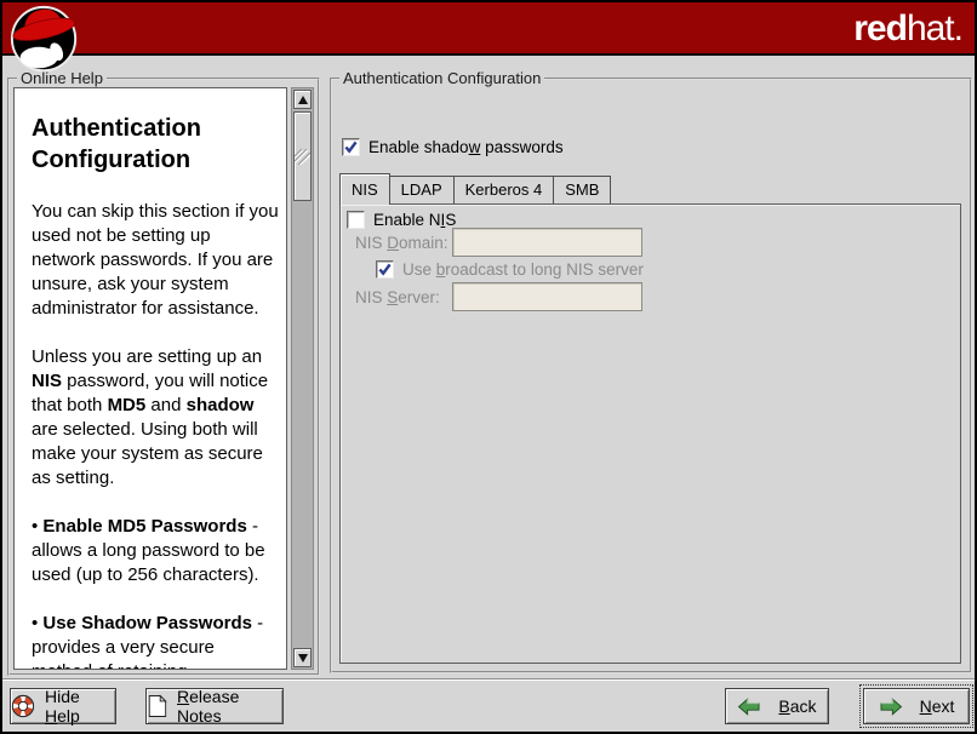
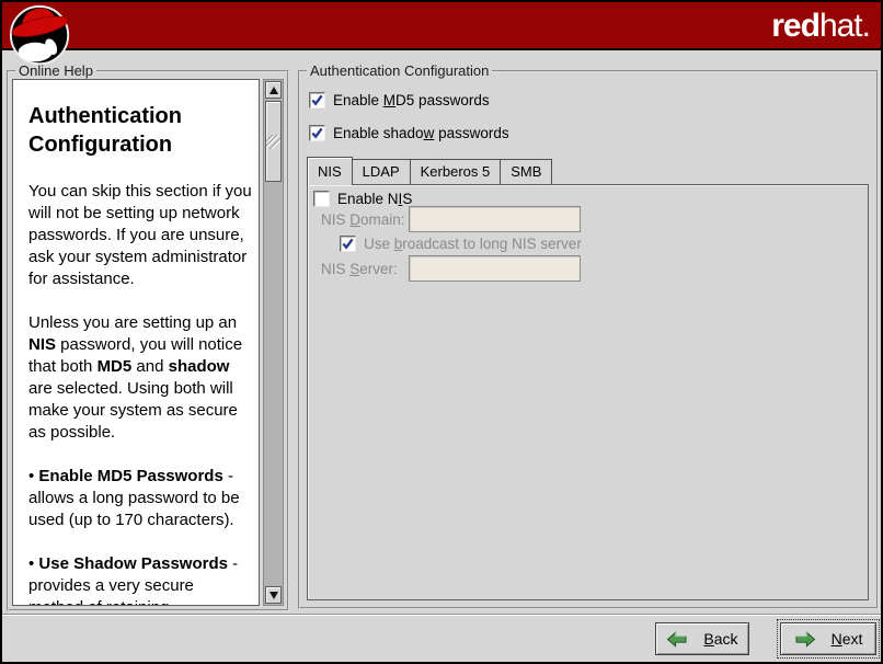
  redhat.
  Online Help
  Authentication Configuration
- You can skip this section if you used not be setting up network passwords. If you are unsure, ask your system administrator for assistance.
+ You can skip this section if you will not be setting up network passwords. If you are unsure, ask your system administrator for assistance.
- Unless you are setting up an NIS password, you will notice that both MD5 and shadow are selected. Using both will make your system as secure as setting.
+ Unless you are setting up an NIS password, you will notice that both MD5 and shadow are selected. Using both will make your system as secure as possible.
- • Enable MD5 Passwords - allows a long password to be used (up to 256 characters).
+ • Enable MD5 Passwords - allows a long password to be used (up to 170 characters).
  Authentication Configuration
+ Enable MD5 passwords
  Enable shadow passwords
  NIS
  LDAP
- Kerberos 4
+ Kerberos 5
  SMB
  Enable NIS
  NIS Domain:
  Use broadcast to long NIS server
  NIS Server:
- Hide Help
- Release Notes
  Back
  Next
